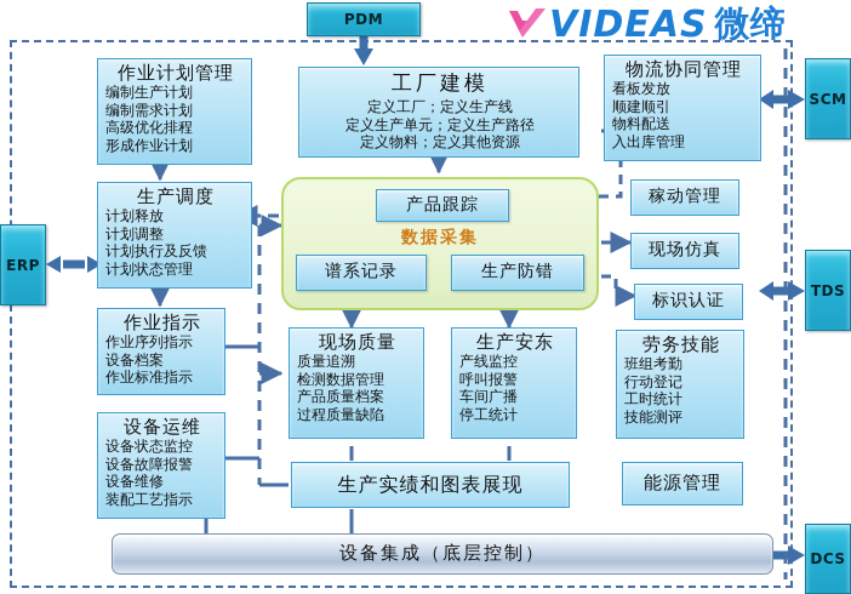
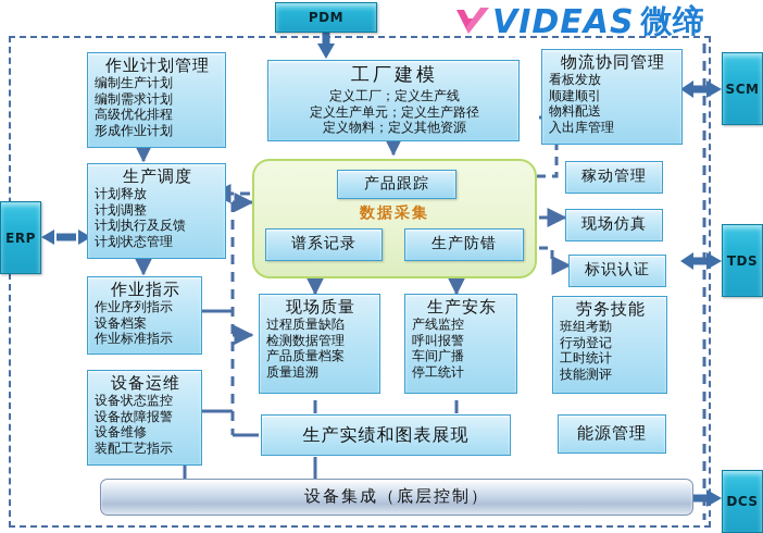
  VIDEAS
  微缔
  PDM
  ERP
  SCM
  TDS
  DCS
  作业计划管理
  编制生产计划
  编制需求计划
  高级优化排程
  形成作业计划
  生产调度
  计划释放
  计划调整
  计划执行及反馈
  计划状态管理
  作业指示
  作业序列指示
  设备档案
  作业标准指示
  设备运维
  设备状态监控
  设备故障报警
  设备维修
  装配工艺指示
  工厂建模
  定义工厂；定义生产线
  定义生产单元；定义生产路径
  定义物料；定义其他资源
  产品跟踪
  数据采集
  谱系记录
  生产防错
  现场质量
- 质量追溯
+ 过程质量缺陷
  检测数据管理
  产品质量档案
- 过程质量缺陷
+ 质量追溯
  生产安东
  产线监控
  呼叫报警
  车间广播
  停工统计
  生产实绩和图表展现
  物流协同管理
  看板发放
  顺建顺引
  物料配送
  入出库管理
  稼动管理
  现场仿真
  标识认证
  劳务技能
  班组考勤
  行动登记
  工时统计
  技能测评
  能源管理
  设备集成（底层控制）
